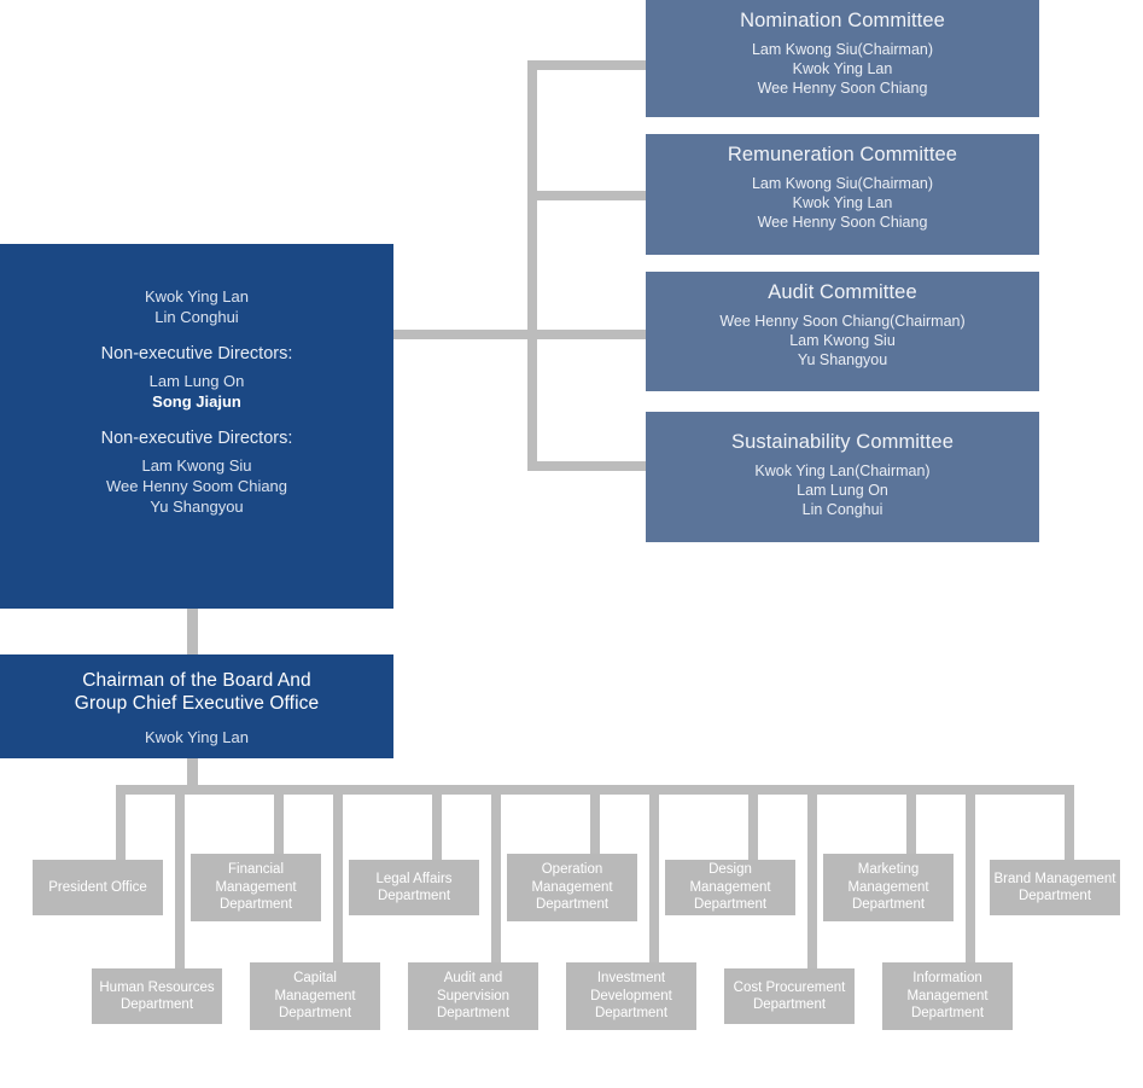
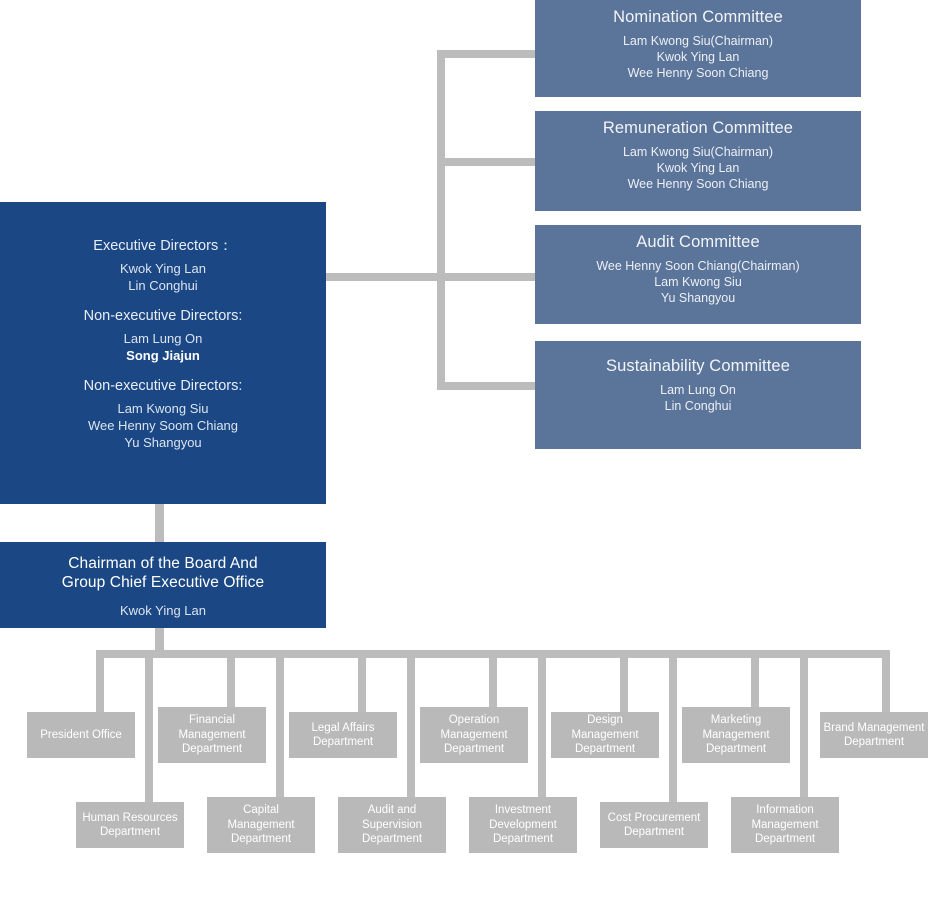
  Nomination Committee
  Lam Kwong Siu(Chairman)
  Kwok Ying Lan
  Wee Henny Soon Chiang
  Remuneration Committee
  Lam Kwong Siu(Chairman)
  Kwok Ying Lan
  Wee Henny Soon Chiang
  Audit Committee
  Wee Henny Soon Chiang(Chairman)
  Lam Kwong Siu
  Yu Shangyou
  Sustainability Committee
- Kwok Ying Lan(Chairman)
  Lam Lung On
  Lin Conghui
+ Executive Directors：
  Kwok Ying Lan
  Lin Conghui
  Non-executive Directors:
  Lam Lung On
  Song Jiajun
  Non-executive Directors:
  Lam Kwong Siu
  Wee Henny Soom Chiang
  Yu Shangyou
  Chairman of the Board And
  Group Chief Executive Office
  Kwok Ying Lan
  President Office
  Financial
  Management
  Department
  Legal Affairs
  Department
  Operation
  Management
  Department
  Design Management
  Department
  Marketing
  Management
  Department
  Brand Management
  Department
  Human Resources
  Department
  Capital
  Management
  Department
  Audit and
  Supervision
  Department
  Investment
  Development
  Department
  Cost Procurement
  Department
  Information
  Management
  Department
